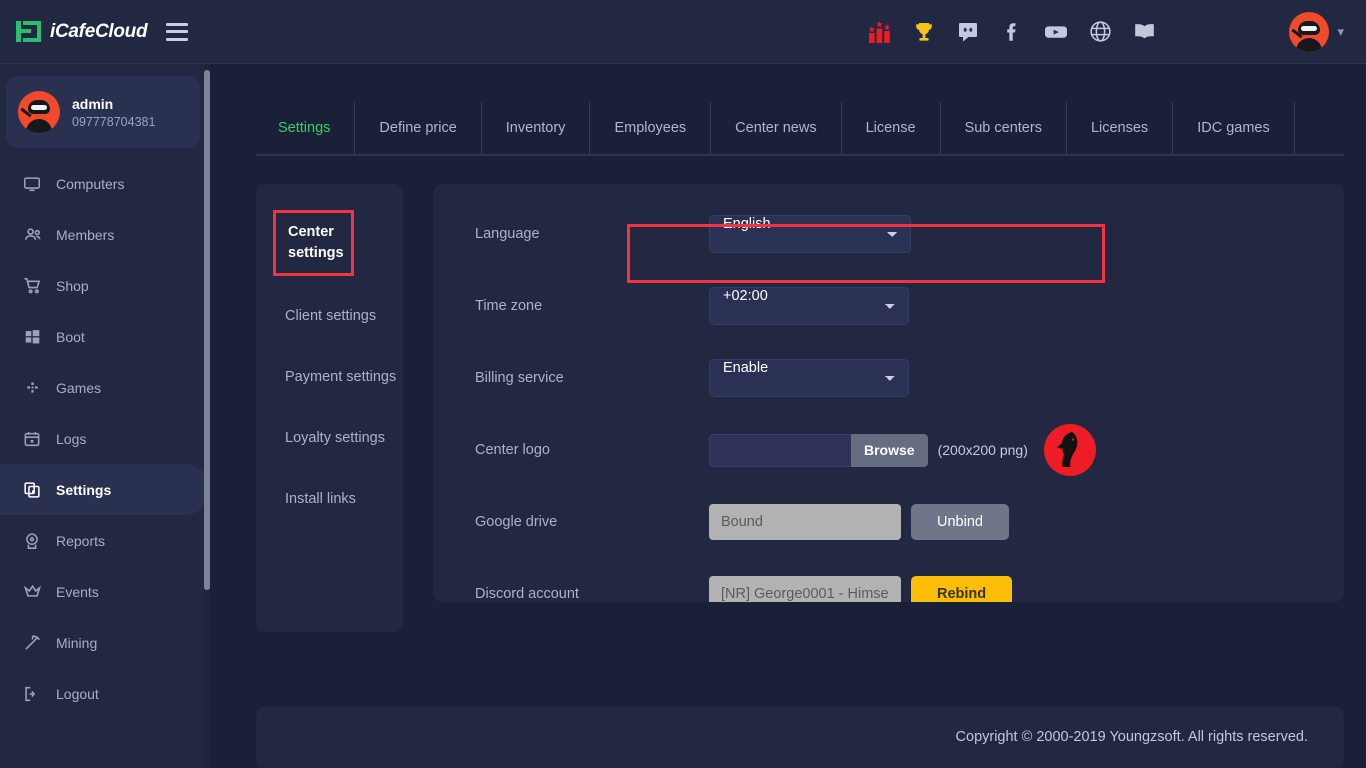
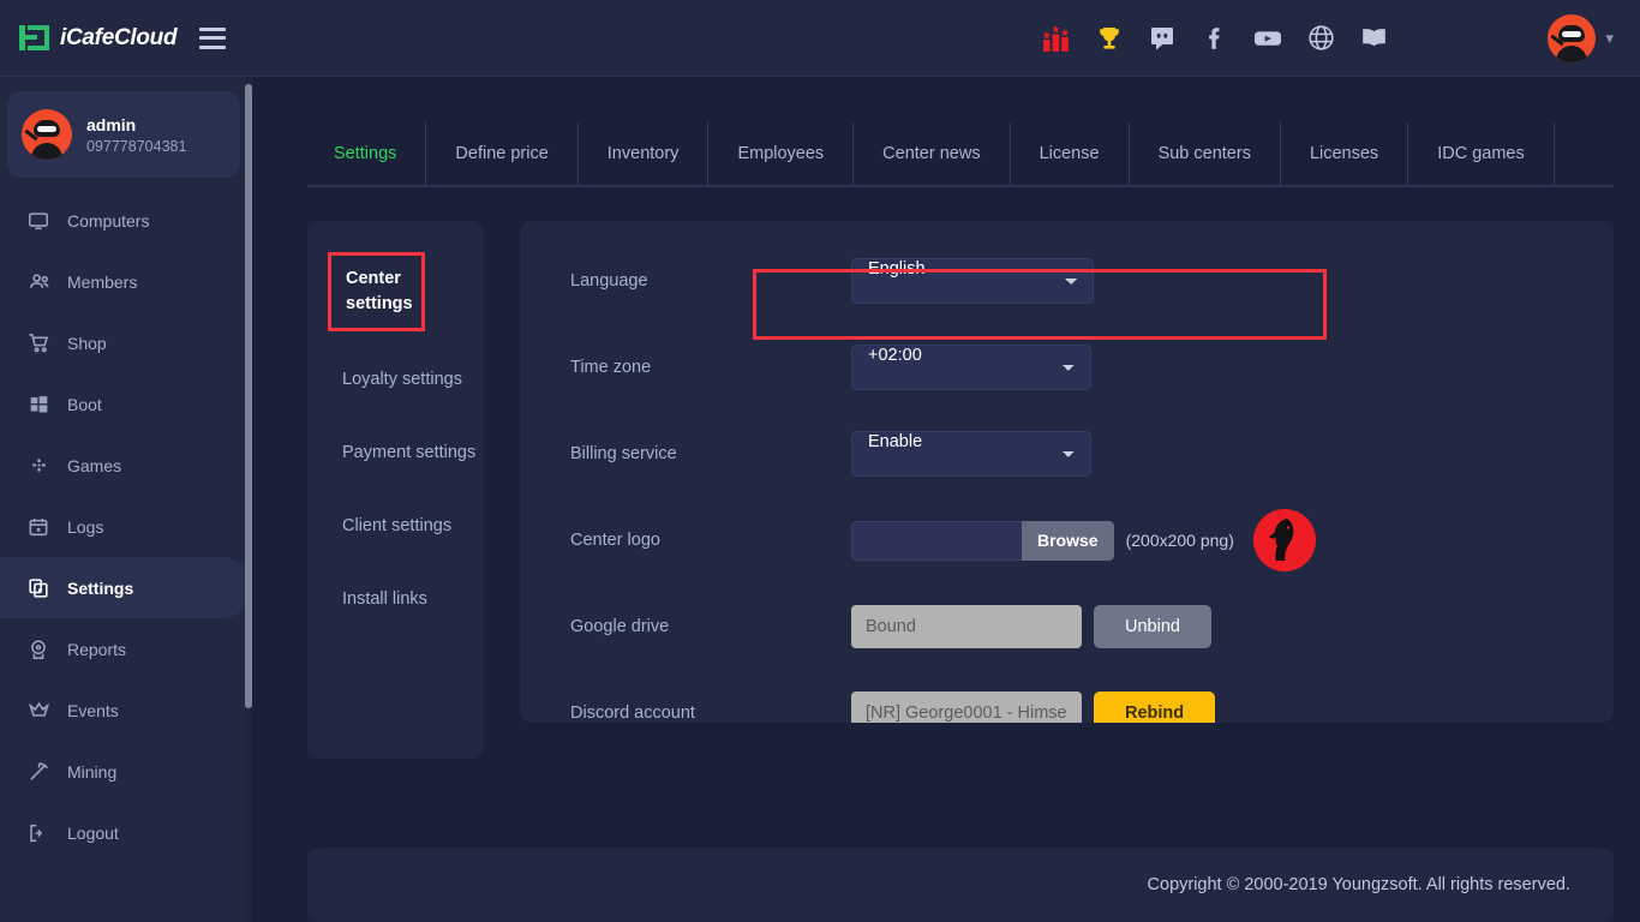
  iCafeCloud
  admin
  097778704381
  Computers
  Members
  Shop
  Boot
  Games
  Logs
  Settings
  Reports
  Events
  Mining
  Logout
  ▾
  Settings
  Define price
  Inventory
  Employees
  Center news
  License
  Sub centers
  Licenses
  IDC games
  Center settings
- Client settings
+ Loyalty settings
  Payment settings
- Loyalty settings
+ Client settings
  Install links
  Language
  English
  Time zone
  +02:00
  Billing service
  Enable
  Center logo
  Browse
  (200x200 png)
  Google drive
  Bound
  Unbind
  Discord account
  [NR] George0001 - Himse
  Rebind
  Copyright © 2000-2019 Youngzsoft. All rights reserved.
